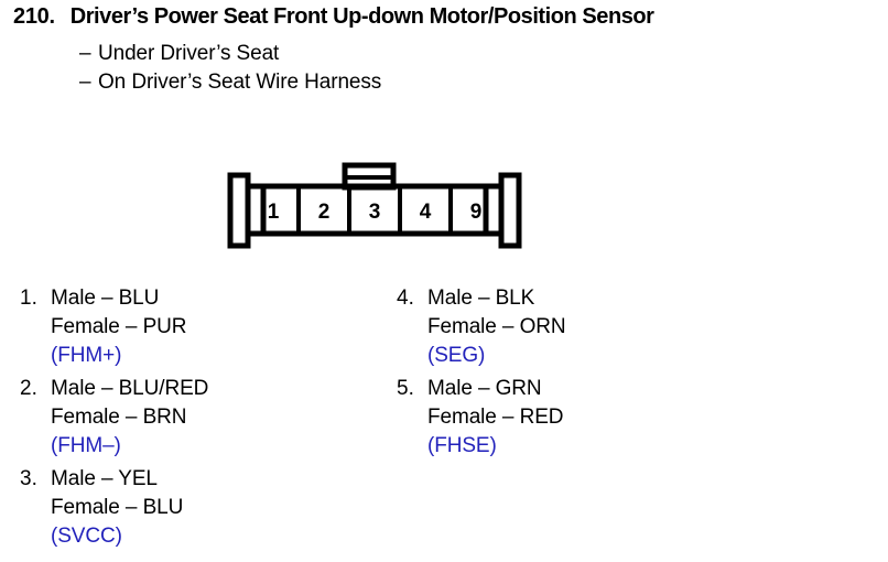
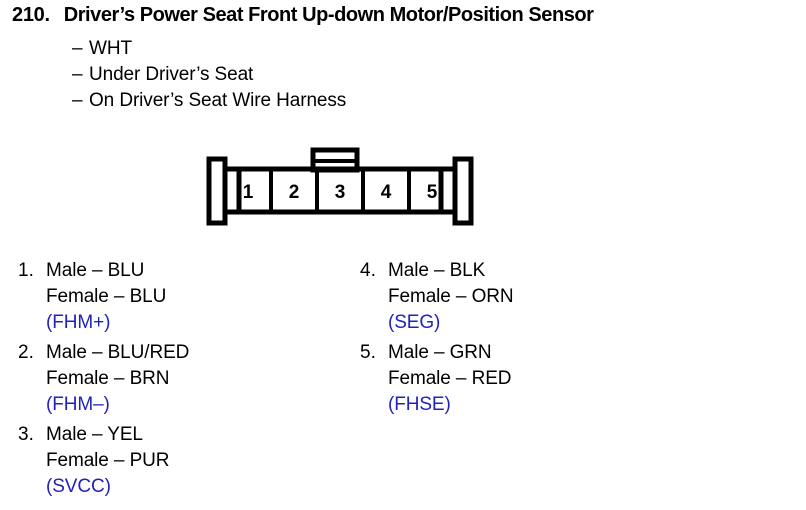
  210. Driver’s Power Seat Front Up-down Motor/Position Sensor
+ – WHT
  – Under Driver’s Seat
  – On Driver’s Seat Wire Harness
  1
  2
  3
  4
- 9
+ 5
  1.
  Male – BLU
- Female – PUR
+ Female – BLU
  (FHM+)
  2.
  Male – BLU/RED
  Female – BRN
  (FHM–)
  3.
  Male – YEL
- Female – BLU
+ Female – PUR
  (SVCC)
  4.
  Male – BLK
  Female – ORN
  (SEG)
  5.
  Male – GRN
  Female – RED
  (FHSE)
